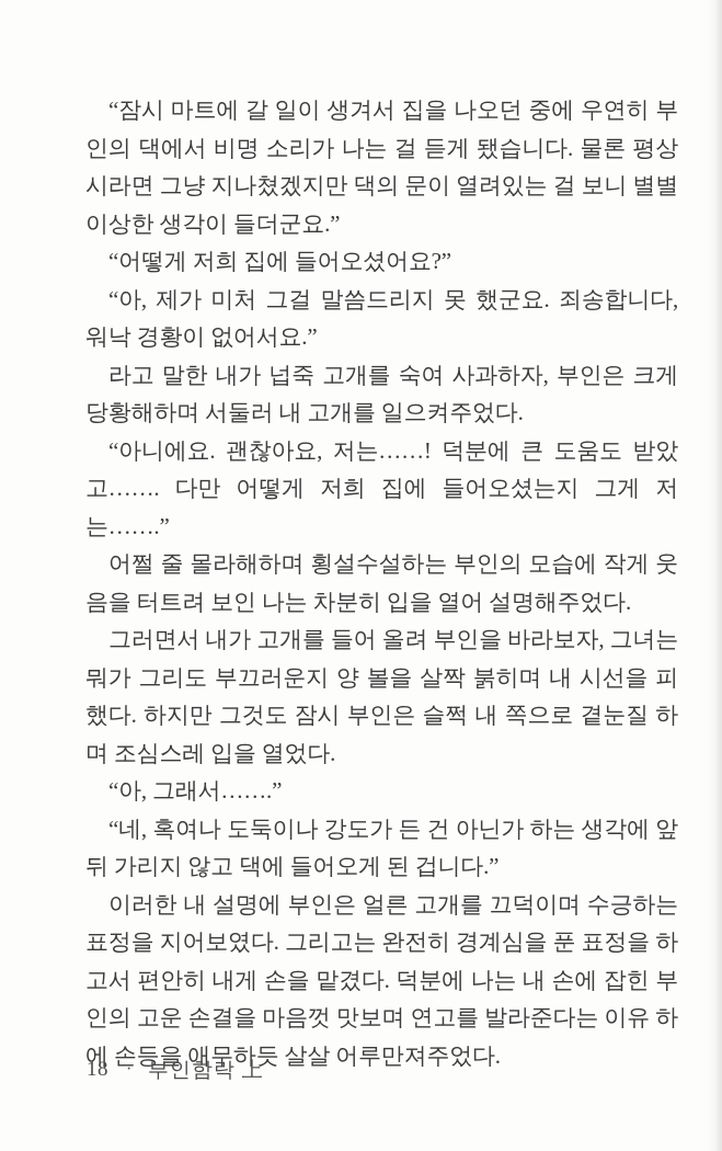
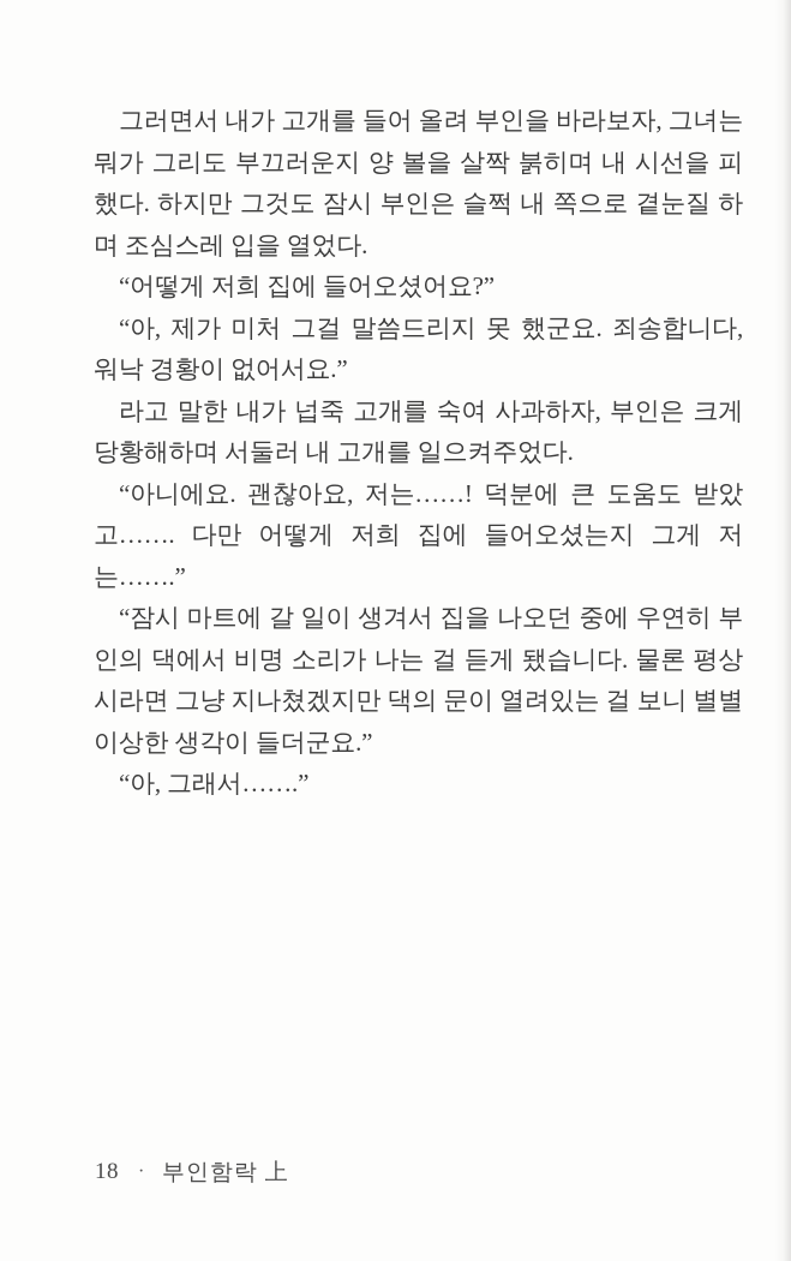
- “잠시 마트에 갈 일이 생겨서 집을 나오던 중에 우연히 부인의 댁에서 비명 소리가 나는 걸 듣게 됐습니다. 물론 평상시라면 그냥 지나쳤겠지만 댁의 문이 열려있는 걸 보니 별별 이상한 생각이 들더군요.”
+ 그러면서 내가 고개를 들어 올려 부인을 바라보자, 그녀는 뭐가 그리도 부끄러운지 양 볼을 살짝 붉히며 내 시선을 피했다. 하지만 그것도 잠시 부인은 슬쩍 내 쪽으로 곁눈질 하며 조심스레 입을 열었다.
  “어떻게 저희 집에 들어오셨어요?”
  “아, 제가 미처 그걸 말씀드리지 못 했군요. 죄송합니다, 워낙 경황이 없어서요.”
  라고 말한 내가 넙죽 고개를 숙여 사과하자, 부인은 크게 당황해하며 서둘러 내 고개를 일으켜주었다.
  “아니에요. 괜찮아요, 저는……! 덕분에 큰 도움도 받았고……. 다만 어떻게 저희 집에 들어오셨는지 그게 저는…….”
- 어쩔 줄 몰라해하며 횡설수설하는 부인의 모습에 작게 웃음을 터트려 보인 나는 차분히 입을 열어 설명해주었다.
- 그러면서 내가 고개를 들어 올려 부인을 바라보자, 그녀는 뭐가 그리도 부끄러운지 양 볼을 살짝 붉히며 내 시선을 피했다. 하지만 그것도 잠시 부인은 슬쩍 내 쪽으로 곁눈질 하며 조심스레 입을 열었다.
+ “잠시 마트에 갈 일이 생겨서 집을 나오던 중에 우연히 부인의 댁에서 비명 소리가 나는 걸 듣게 됐습니다. 물론 평상시라면 그냥 지나쳤겠지만 댁의 문이 열려있는 걸 보니 별별 이상한 생각이 들더군요.”
  “아, 그래서…….”
- “네, 혹여나 도둑이나 강도가 든 건 아닌가 하는 생각에 앞뒤 가리지 않고 댁에 들어오게 된 겁니다.”
- 이러한 내 설명에 부인은 얼른 고개를 끄덕이며 수긍하는 표정을 지어보였다. 그리고는 완전히 경계심을 푼 표정을 하고서 편안히 내게 손을 맡겼다. 덕분에 나는 내 손에 잡힌 부인의 고운 손결을 마음껏 맛보며 연고를 발라준다는 이유 하에 손등을 애무하듯 살살 어루만져주었다.
  18
  ·
  부인함락 上
